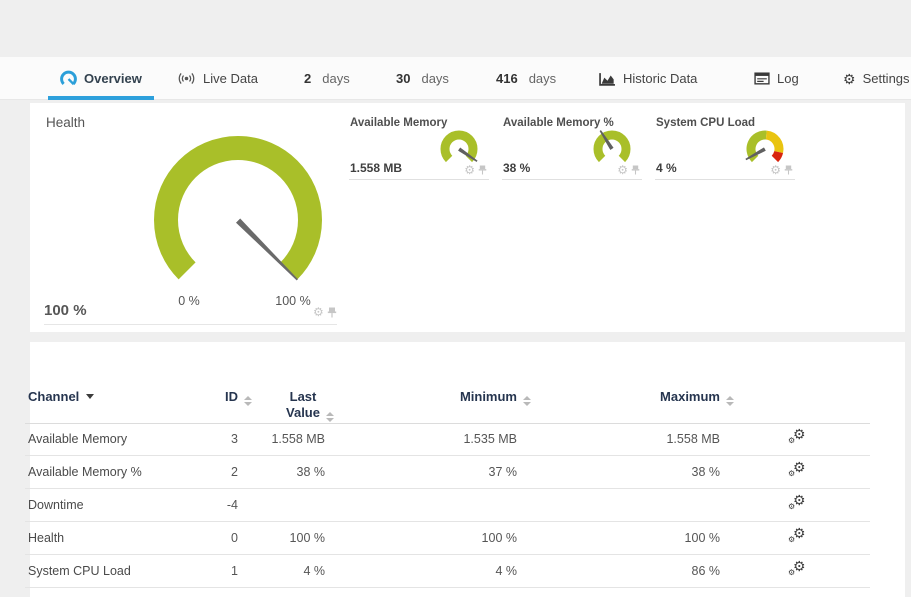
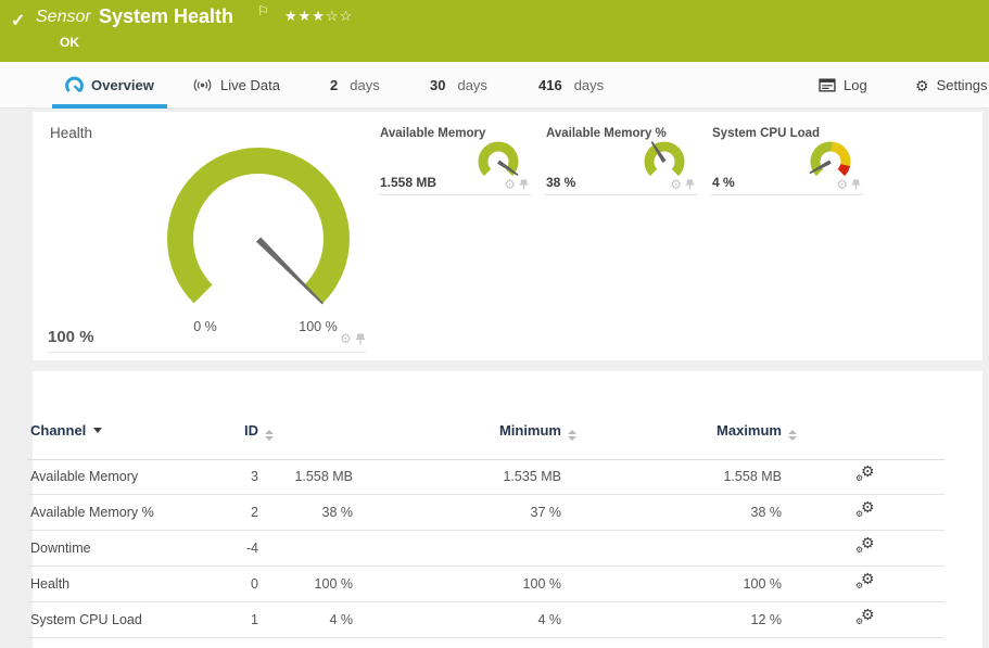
+ ✓
+ Sensor
+ System Health
+ ⚐
+ ★★★☆☆
+ OK
  Overview
  Live Data
  2
  days
  30
  days
  416
  days
- Historic Data
  Log
  ⚙
  Settings
  Health
  0 %
  100 %
  100 %
  ⚙
  Available Memory
  1.558 MB
  ⚙
  Available Memory %
  38 %
  ⚙
  System CPU Load
  4 %
  ⚙
  Channel
  ID
- Last
- Value
  Minimum
  Maximum
  Available Memory
  3
  1.558 MB
  1.535 MB
  1.558 MB
  ⚙
  ⚙
  Available Memory %
  2
  38 %
  37 %
  38 %
  ⚙
  ⚙
  Downtime
  -4
  ⚙
  ⚙
  Health
  0
  100 %
  100 %
  100 %
  ⚙
  ⚙
  System CPU Load
  1
  4 %
  4 %
- 86 %
+ 12 %
  ⚙
  ⚙
